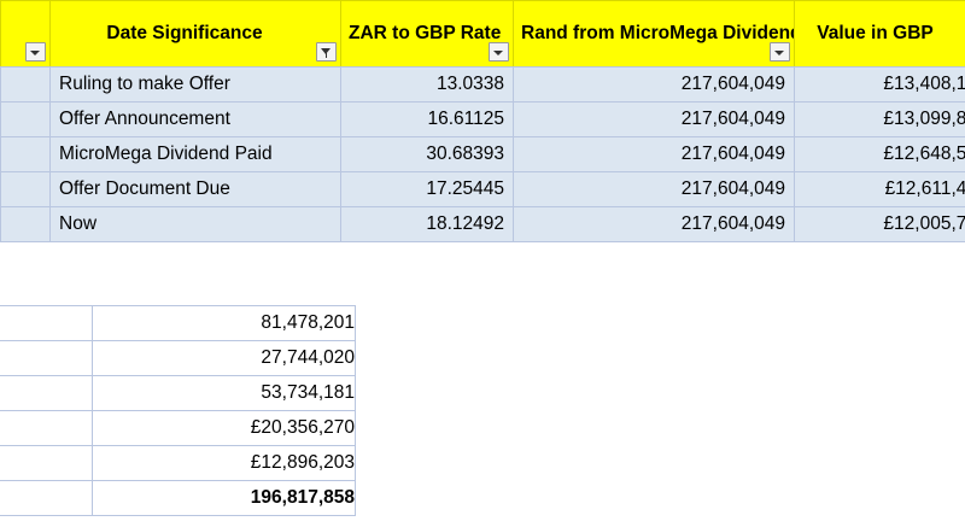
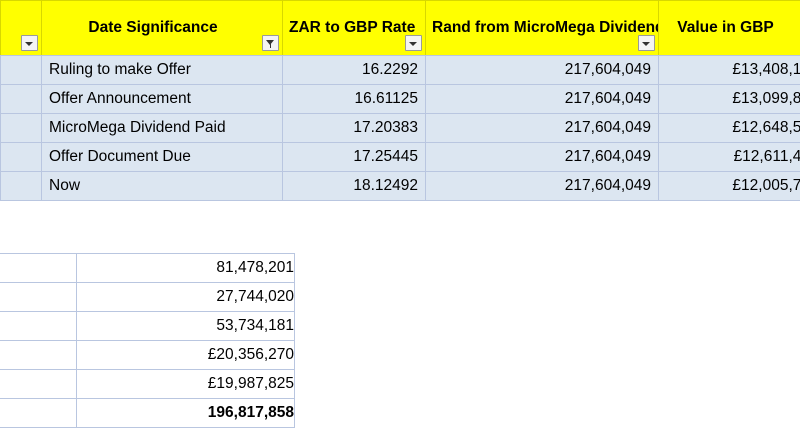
  	Date Significance	ZAR to GBP Rate	Rand from MicroMega Dividen	Value in GBP
- 	Ruling to make Offer	13.0338	217,604,049	£13,408,1
+ 	Ruling to make Offer	16.2292	217,604,049	£13,408,1
  	Offer Announcement	16.61125	217,604,049	£13,099,8
- 	MicroMega Dividend Paid	30.68393	217,604,049	£12,648,5
+ 	MicroMega Dividend Paid	17.20383	217,604,049	£12,648,5
  	Offer Document Due	17.25445	217,604,049	£12,611,4
  	Now	18.12492	217,604,049	£12,005,7
  	81,478,201
  	27,744,020
  	53,734,181
  	£20,356,270
- 	£12,896,203
+ 	£19,987,825
  	196,817,858
